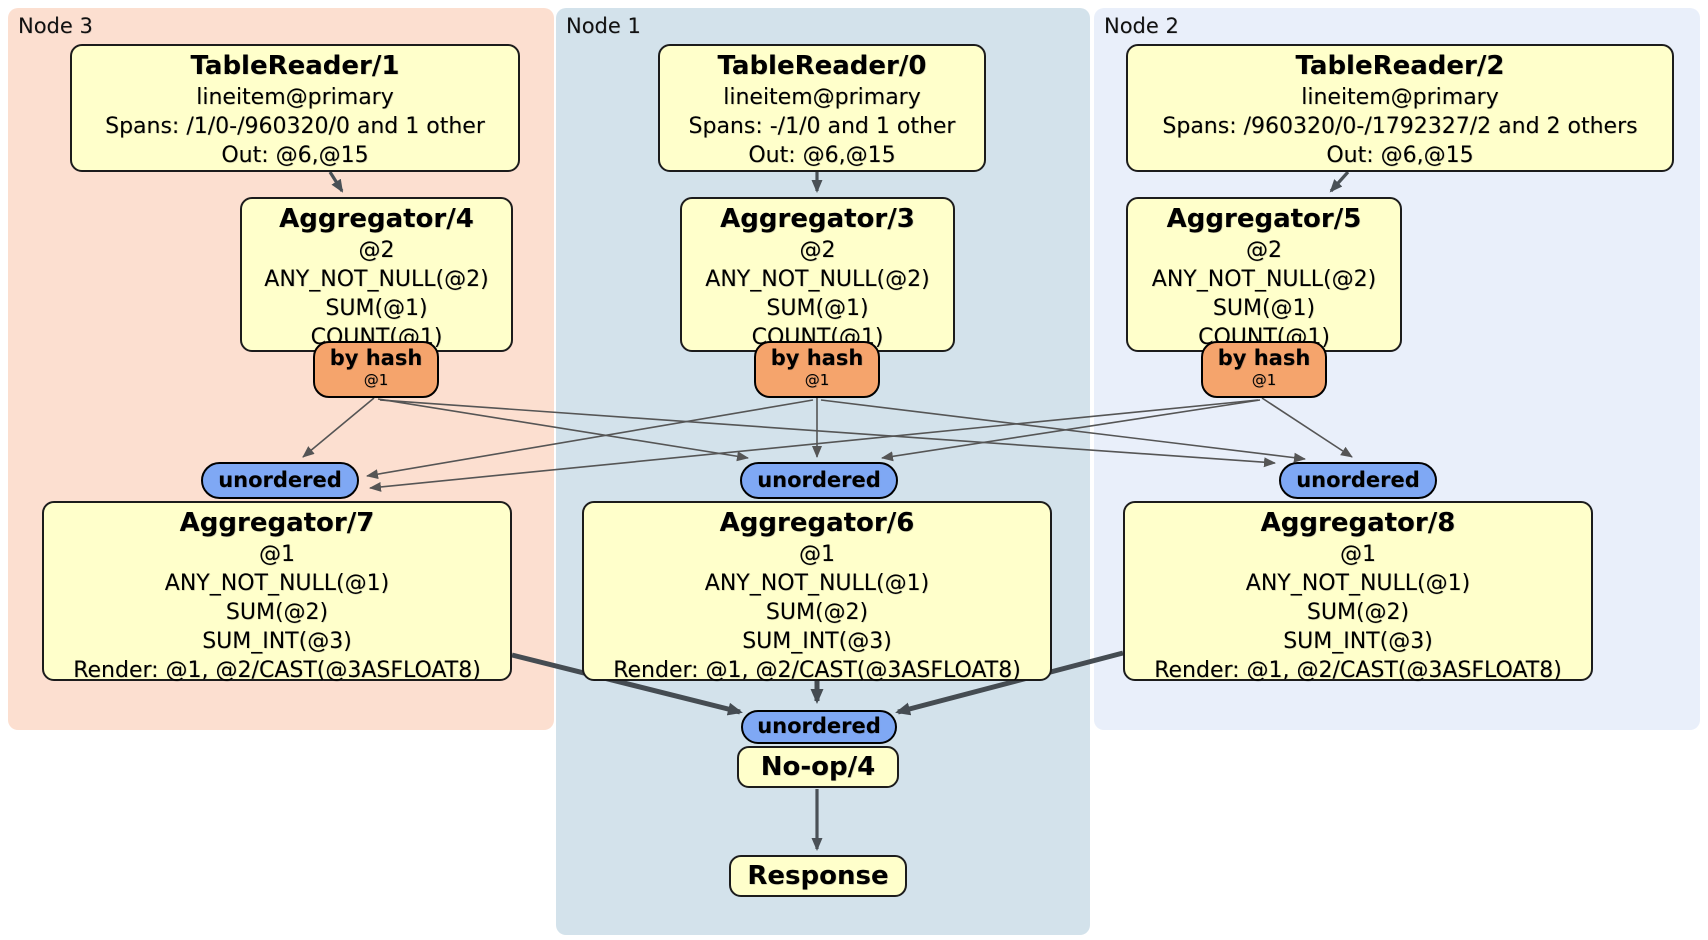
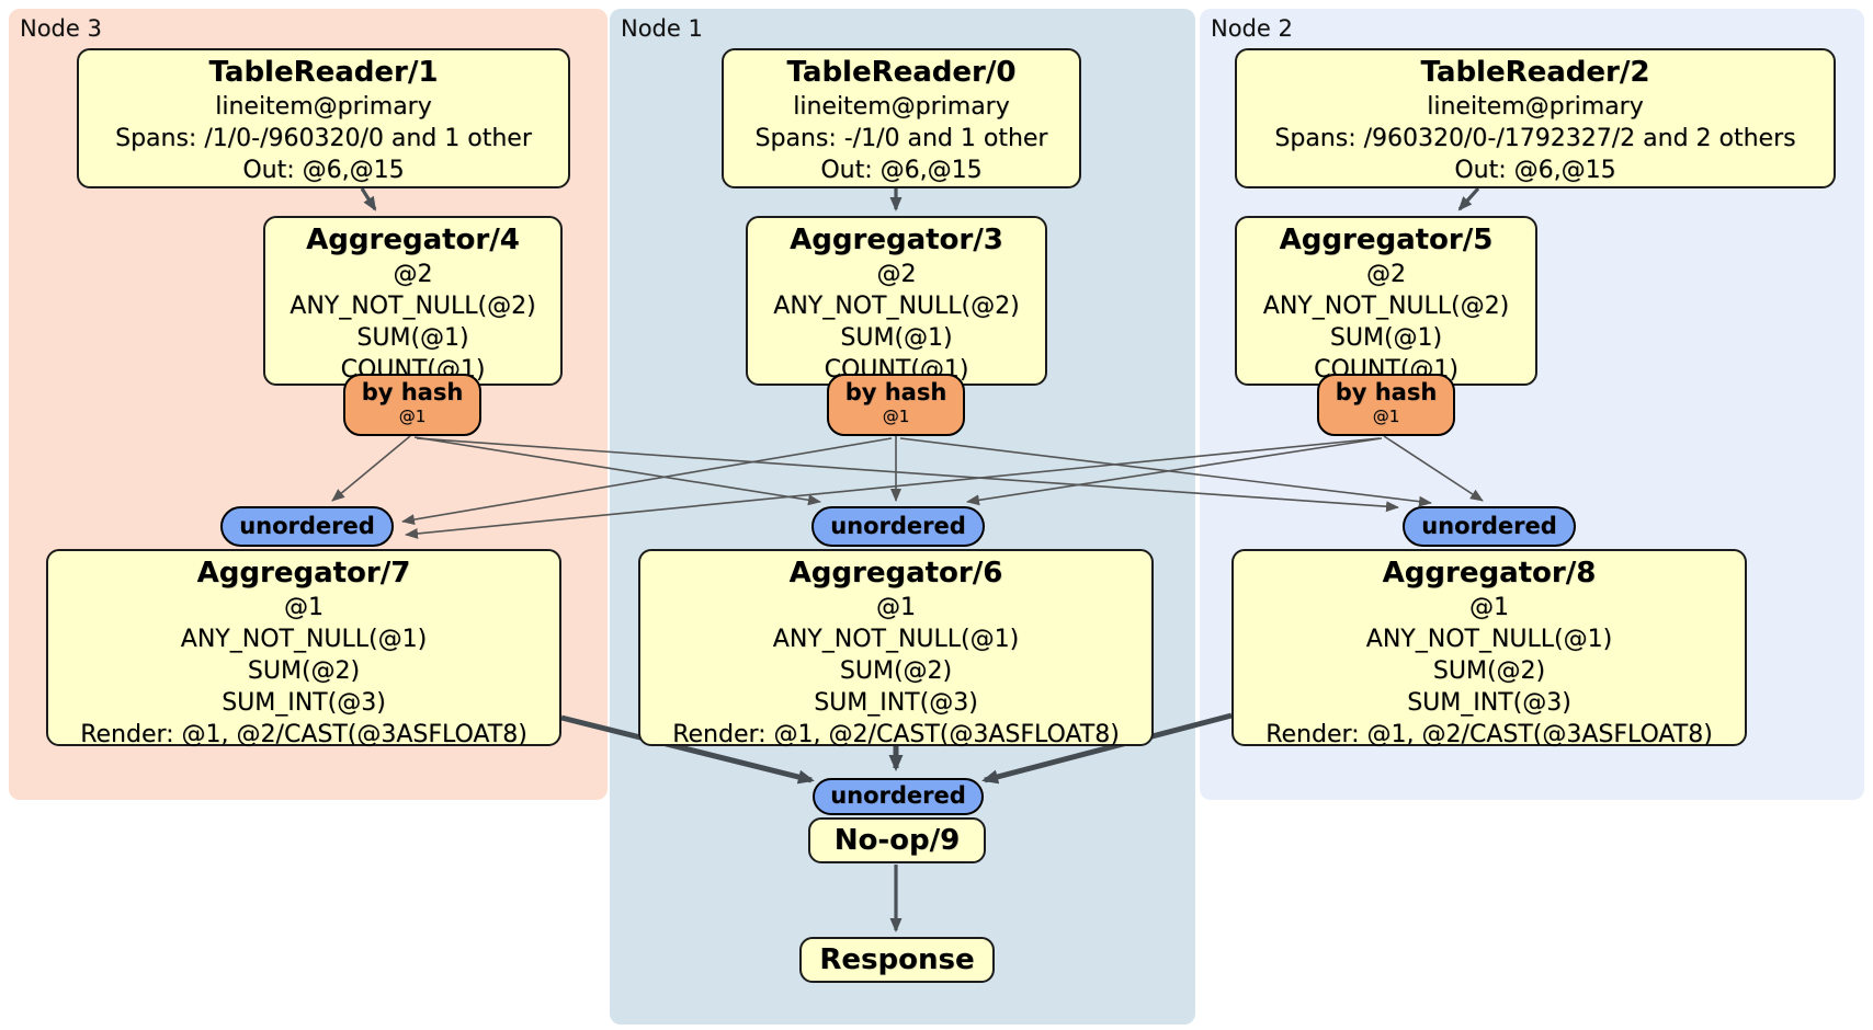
  Node 3
  Node 1
  Node 2
  TableReader/1
  lineitem@primary
  Spans: /1/0-/960320/0 and 1 other
  Out: @6,@15
  Aggregator/4
  @2
  ANY_NOT_NULL(@2)
  SUM(@1)
  COUNT(@1)
  by hash
  @1
  unordered
  Aggregator/7
  @1
  ANY_NOT_NULL(@1)
  SUM(@2)
  SUM_INT(@3)
  Render: @1, @2/CAST(@3ASFLOAT8)
  TableReader/0
  lineitem@primary
  Spans: -/1/0 and 1 other
  Out: @6,@15
  Aggregator/3
  @2
  ANY_NOT_NULL(@2)
  SUM(@1)
  COUNT(@1)
  by hash
  @1
  unordered
  Aggregator/6
  @1
  ANY_NOT_NULL(@1)
  SUM(@2)
  SUM_INT(@3)
  Render: @1, @2/CAST(@3ASFLOAT8)
  TableReader/2
  lineitem@primary
  Spans: /960320/0-/1792327/2 and 2 others
  Out: @6,@15
  Aggregator/5
  @2
  ANY_NOT_NULL(@2)
  SUM(@1)
  COUNT(@1)
  by hash
  @1
  unordered
  Aggregator/8
  @1
  ANY_NOT_NULL(@1)
  SUM(@2)
  SUM_INT(@3)
  Render: @1, @2/CAST(@3ASFLOAT8)
  unordered
- No-op/4
+ No-op/9
  Response
